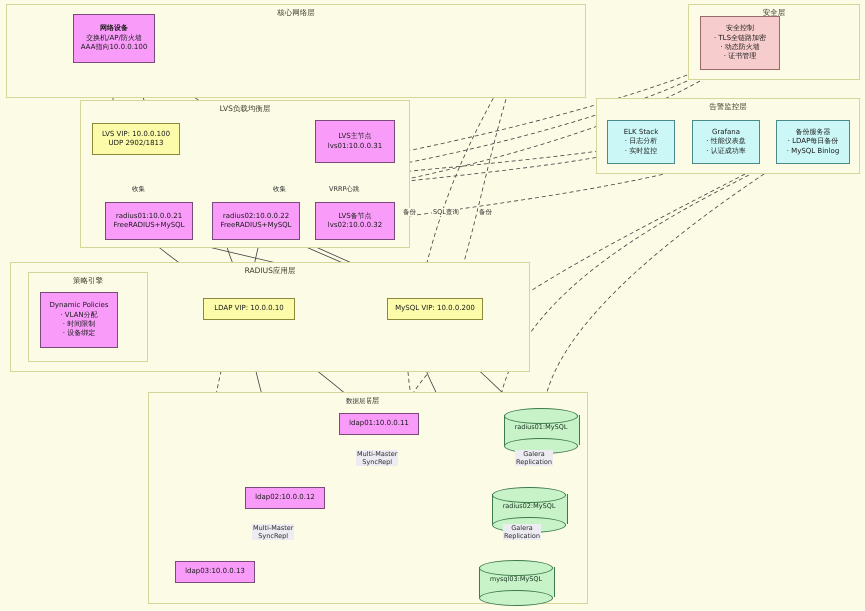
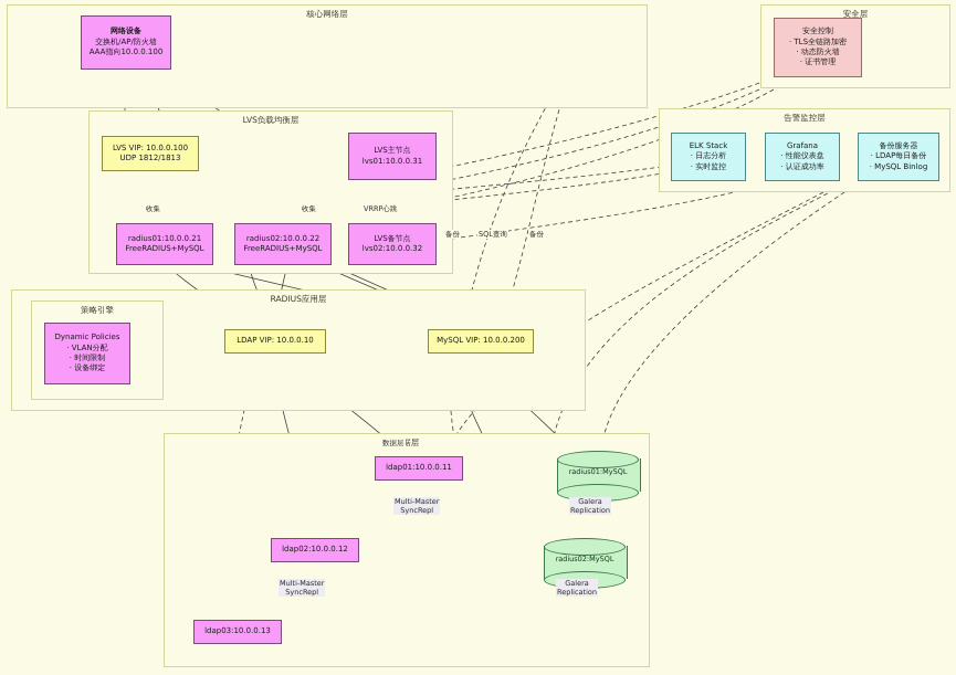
  核心网络层
  安全层
  告警监控层
  LVS负载均衡层
  RADIUS应用层
  策略引擎
  交换机/AP/防火墙
  AAA指向10.0.0.100
  安全控制
  · TLS全链路加密
  · 动态防火墙
  · 证书管理
  ELK Stack
  · 日志分析
  · 实时监控
  Grafana
  · 性能仪表盘
  · 认证成功率
  备份服务器
  · LDAP每日备份
  · MySQL Binlog
  LVS VIP: 10.0.0.100
- UDP 2902/1813
+ UDP 1812/1813
  LVS主节点
  lvs01:10.0.0.31
  LVS备节点
  lvs02:10.0.0.32
  radius01:10.0.0.21
  FreeRADIUS+MySQL
  radius02:10.0.0.22
  FreeRADIUS+MySQL
  Dynamic Policies
  · VLAN分配
  · 时间限制
  · 设备绑定
  LDAP VIP: 10.0.0.10
  MySQL VIP: 10.0.0.200
  ldap01:10.0.0.11
  ldap02:10.0.0.12
  ldap03:10.0.0.13
  radius01:MySQL
  radius02:MySQL
- mysql03:MySQL
  收集
  收集
  VRRP心跳
  备份
  SQL查询
  备份
  数据层
  Multi-Master
  SyncRepl
  Multi-Master
  SyncRepl
  Galera
  Replication
  Galera
  Replication
